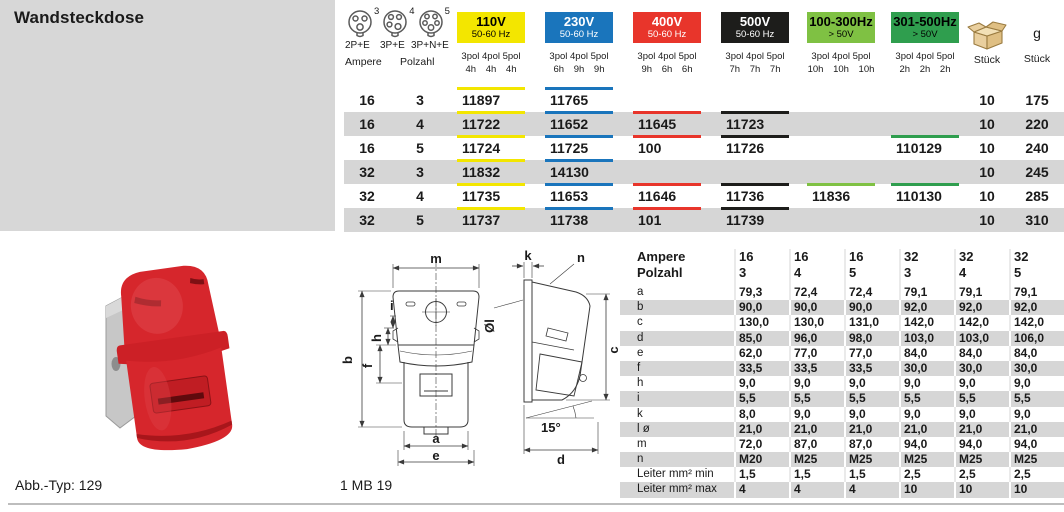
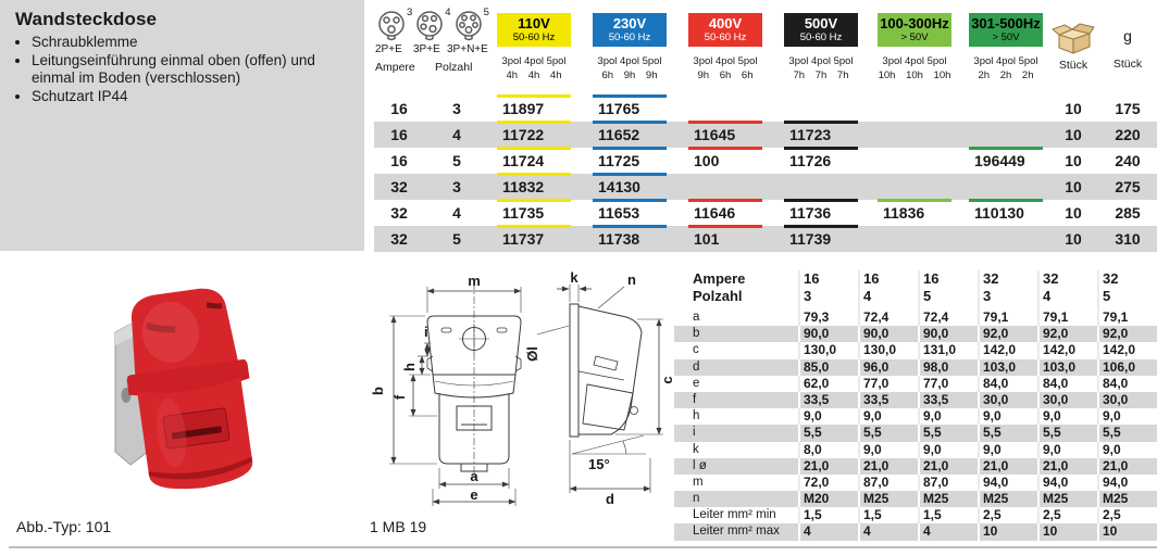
  Wandsteckdose
+ Schraubklemme
+ Leitungseinführung einmal oben (offen) und einmal im Boden (verschlossen)
+ Schutzart IP44
  3
  4
  5
  2P+E
  3P+E
  3P+N+E
  Ampere
  Polzahl
  110V
  50-60 Hz
  3pol 4pol 5pol
  4h 4h 4h
  230V
  50-60 Hz
  3pol 4pol 5pol
  6h 9h 9h
  400V
  50-60 Hz
  3pol 4pol 5pol
  9h 6h 6h
  500V
  50-60 Hz
  3pol 4pol 5pol
  7h 7h 7h
  100-300Hz
  > 50V
  3pol 4pol 5pol
  10h 10h 10h
  301-500Hz
  > 50V
  3pol 4pol 5pol
  2h 2h 2h
  Stück
  g
  Stück
  16
  3
  11897
  11765
  10
  175
  16
  4
  11722
  11652
  11645
  11723
  10
  220
  16
  5
  11724
  11725
  100
  11726
- 110129
+ 196449
  10
  240
  32
  3
  11832
  14130
  10
- 245
+ 275
  32
  4
  11735
  11653
  11646
  11736
  11836
  110130
  10
  285
  32
  5
  11737
  11738
  101
  11739
  10
  310
- Abb.-Typ: 129
+ Abb.-Typ: 101
  m
  i
  a
  e
  k
  n
  15°
  d
  1 MB 19
  Ampere
  Polzahl
  16
  3
  16
  4
  16
  5
  32
  3
  32
  4
  32
  5
  a
  79,3
  72,4
  72,4
  79,1
  79,1
  79,1
  b
  90,0
  90,0
  90,0
  92,0
  92,0
  92,0
  c
  130,0
  130,0
  131,0
  142,0
  142,0
  142,0
  d
  85,0
  96,0
  98,0
  103,0
  103,0
  106,0
  e
  62,0
  77,0
  77,0
  84,0
  84,0
  84,0
  f
  33,5
  33,5
  33,5
  30,0
  30,0
  30,0
  h
  9,0
  9,0
  9,0
  9,0
  9,0
  9,0
  i
  5,5
  5,5
  5,5
  5,5
  5,5
  5,5
  k
  8,0
  9,0
  9,0
  9,0
  9,0
  9,0
  l ø
  21,0
  21,0
  21,0
  21,0
  21,0
  21,0
  m
  72,0
  87,0
  87,0
  94,0
  94,0
  94,0
  n
  M20
  M25
  M25
  M25
  M25
  M25
  Leiter mm² min
  1,5
  1,5
  1,5
  2,5
  2,5
  2,5
  Leiter mm² max
  4
  4
  4
  10
  10
  10
